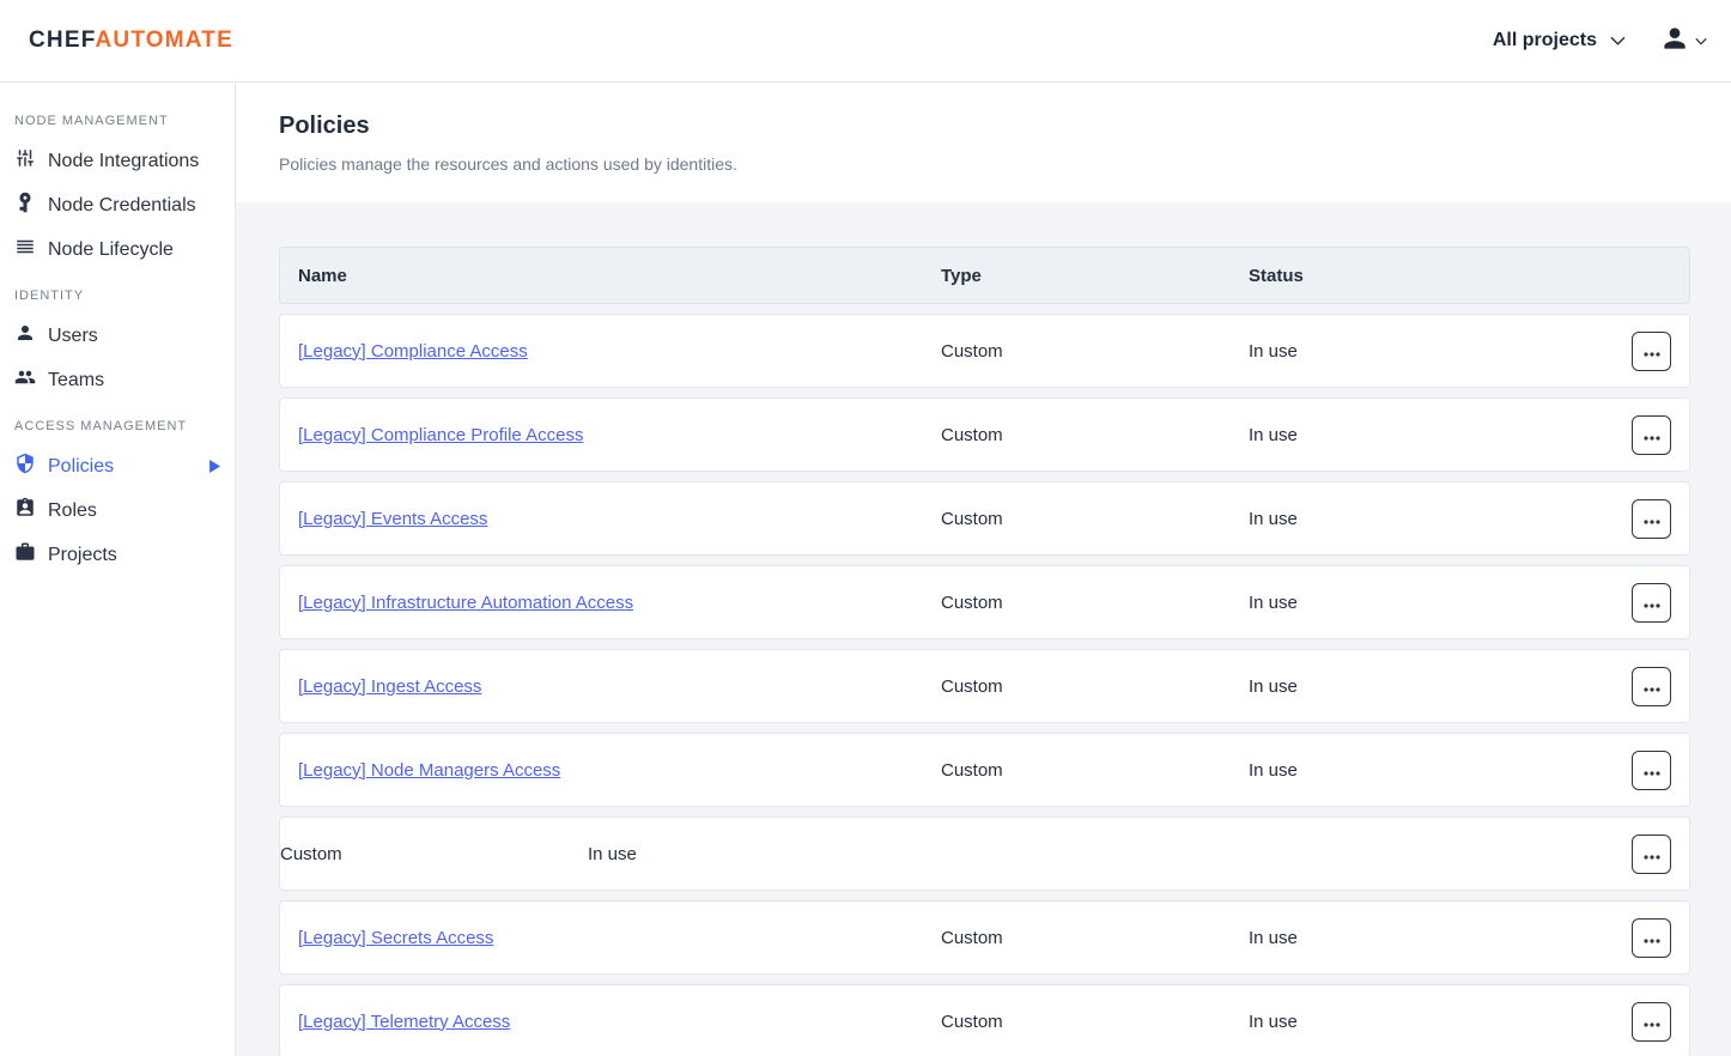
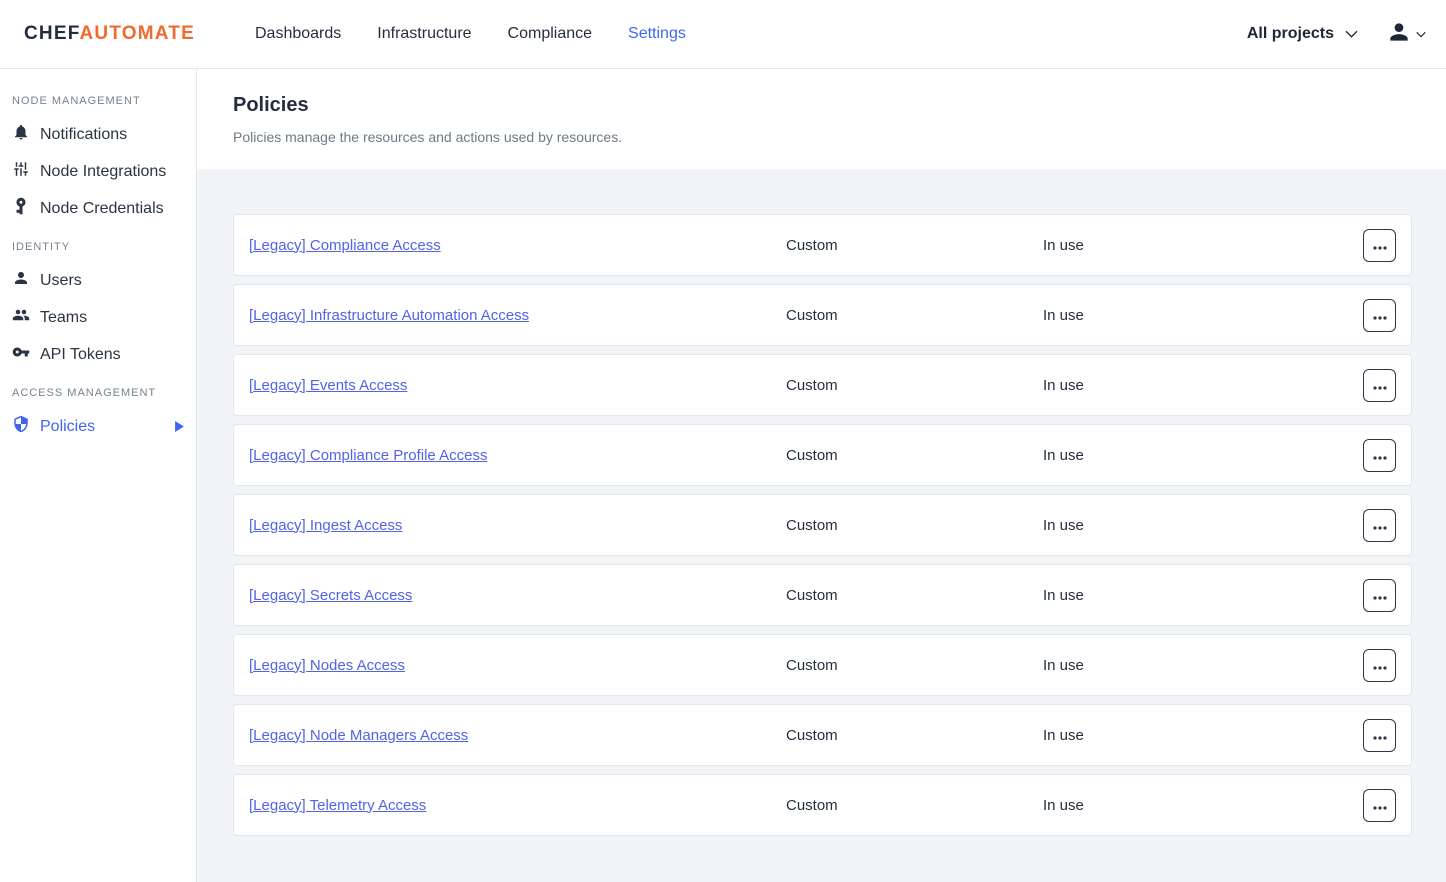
  CHEFAUTOMATE
+ Dashboards
+ Infrastructure
+ Compliance
+ Settings
  All projects
  NODE MANAGEMENT
+ Notifications
  Node Integrations
  Node Credentials
- Node Lifecycle
  IDENTITY
  Users
  Teams
+ API Tokens
  ACCESS MANAGEMENT
  Policies
- Roles
- Projects
  Policies
- Policies manage the resources and actions used by identities.
+ Policies manage the resources and actions used by resources.
- Name
- Type
- Status
  [Legacy] Compliance Access
  Custom
  In use
- [Legacy] Compliance Profile Access
+ [Legacy] Infrastructure Automation Access
  Custom
  In use
  [Legacy] Events Access
  Custom
  In use
- [Legacy] Infrastructure Automation Access
+ [Legacy] Compliance Profile Access
  Custom
  In use
  [Legacy] Ingest Access
  Custom
  In use
- [Legacy] Node Managers Access
+ [Legacy] Secrets Access
  Custom
  In use
+ [Legacy] Nodes Access
  Custom
  In use
- [Legacy] Secrets Access
+ [Legacy] Node Managers Access
  Custom
  In use
  [Legacy] Telemetry Access
  Custom
  In use
